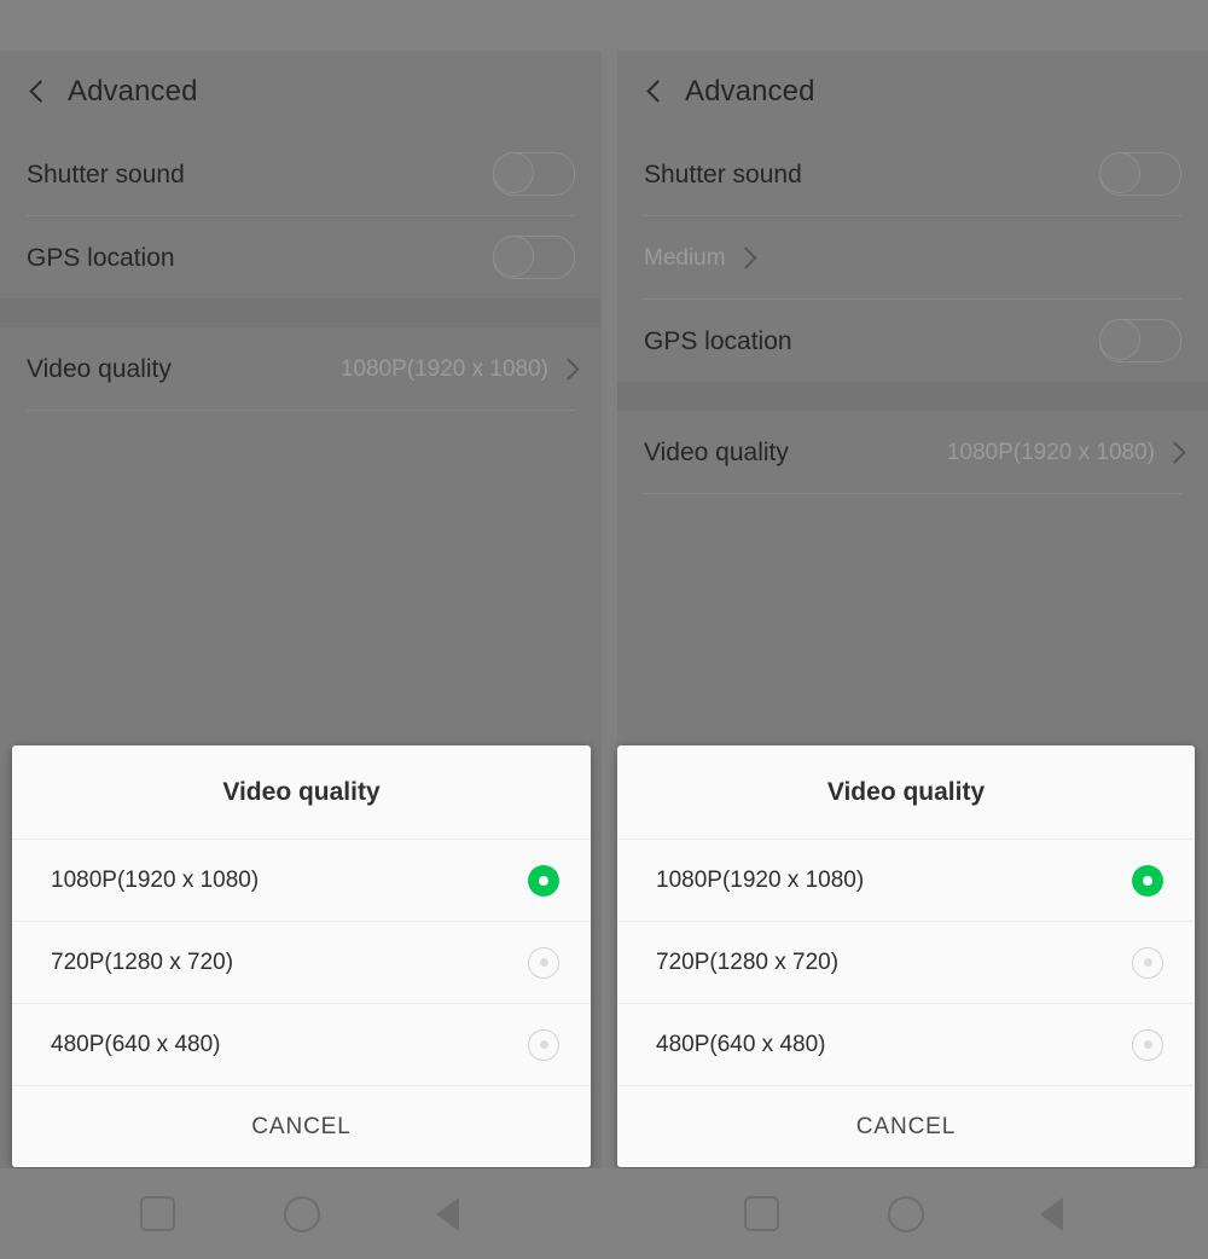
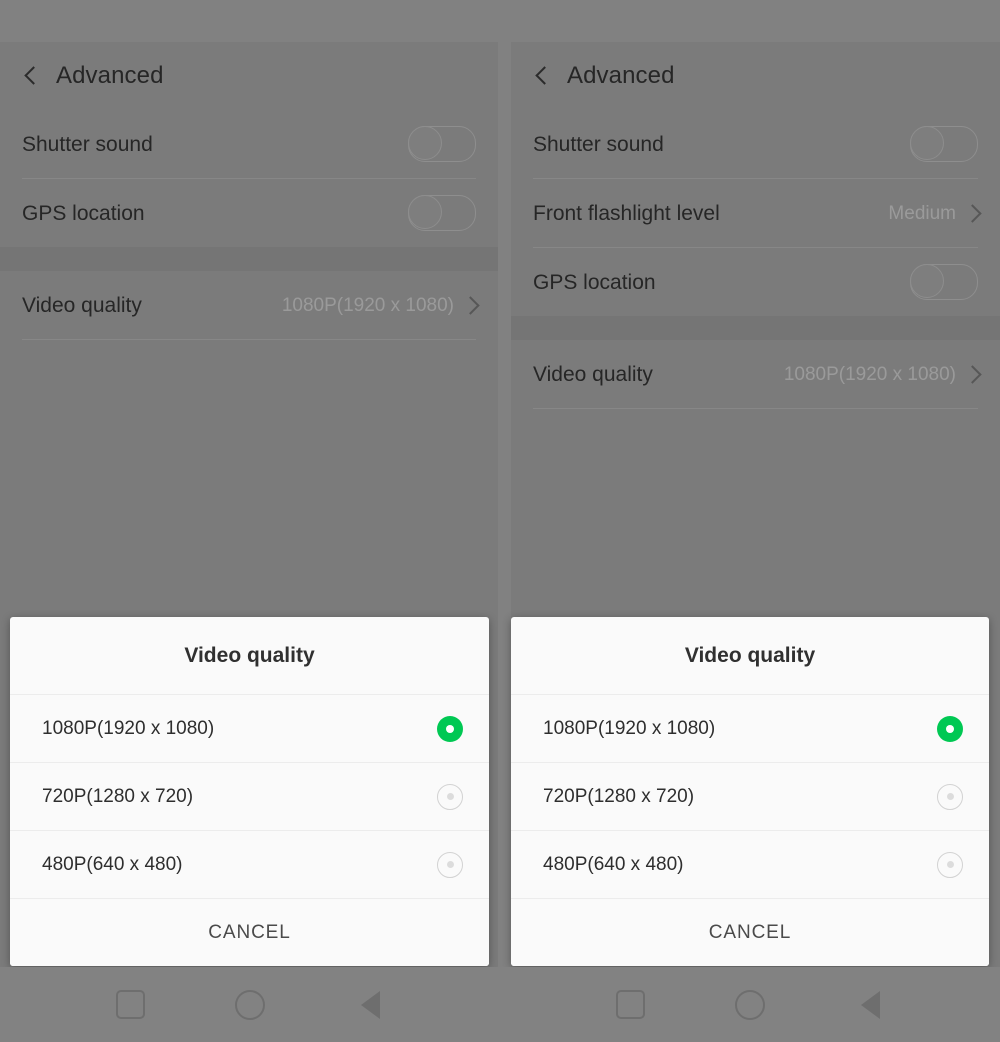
  Advanced
  Shutter sound
  GPS location
  Video quality
  1080P(1920 x 1080)
  Advanced
  Shutter sound
+ Front flashlight level
  Medium
  GPS location
  Video quality
  1080P(1920 x 1080)
  Video quality
  1080P(1920 x 1080)
  720P(1280 x 720)
  480P(640 x 480)
  CANCEL
  Video quality
  1080P(1920 x 1080)
  720P(1280 x 720)
  480P(640 x 480)
  CANCEL
